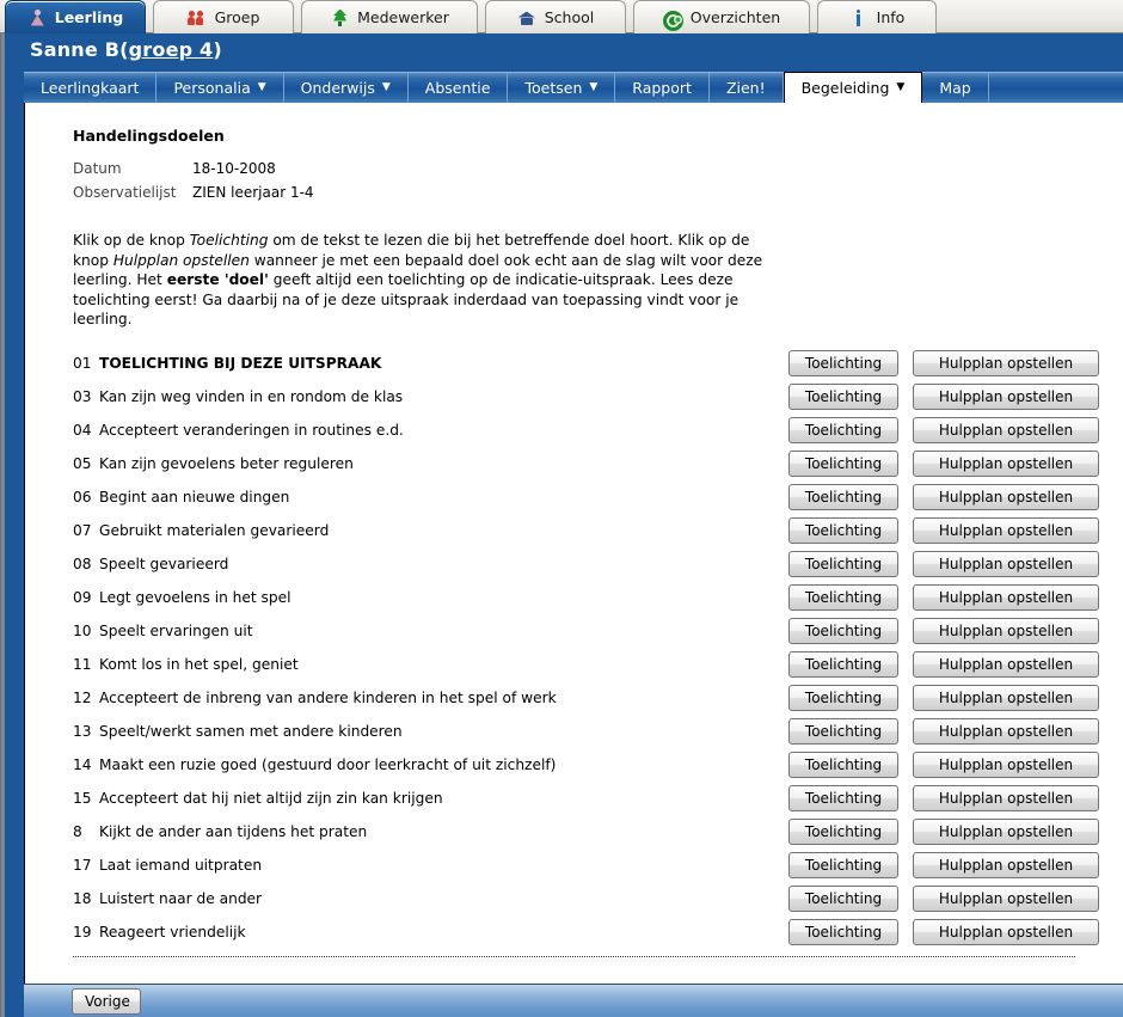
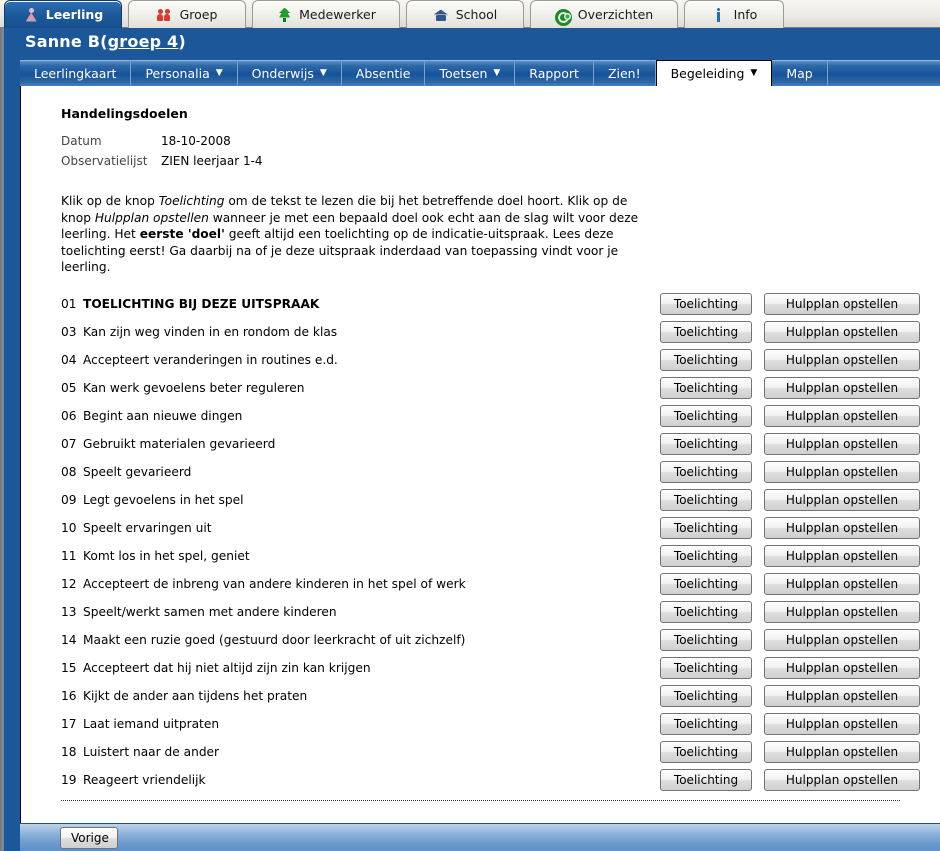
  Leerling
  Groep
  Medewerker
  School
  Overzichten
  Info
  Sanne B(groep 4)
  Leerlingkaart
  Personalia
  ▼
  Onderwijs
  ▼
  Absentie
  Toetsen
  ▼
  Rapport
  Zien!
  Begeleiding
  ▼
  Map
  Handelingsdoelen
  Datum
  18-10-2008
  Observatielijst
  ZIEN leerjaar 1-4
  Klik op de knop Toelichting om de tekst te lezen die bij het betreffende doel hoort. Klik op de knop Hulpplan opstellen wanneer je met een bepaald doel ook echt aan de slag wilt voor deze leerling. Het eerste 'doel' geeft altijd een toelichting op de indicatie-uitspraak. Lees deze toelichting eerst! Ga daarbij na of je deze uitspraak inderdaad van toepassing vindt voor je leerling.
  01
  TOELICHTING BIJ DEZE UITSPRAAK
  Toelichting
  Hulpplan opstellen
  03
  Kan zijn weg vinden in en rondom de klas
  Toelichting
  Hulpplan opstellen
  04
  Accepteert veranderingen in routines e.d.
  Toelichting
  Hulpplan opstellen
  05
- Kan zijn gevoelens beter reguleren
+ Kan werk gevoelens beter reguleren
  Toelichting
  Hulpplan opstellen
  06
  Begint aan nieuwe dingen
  Toelichting
  Hulpplan opstellen
  07
  Gebruikt materialen gevarieerd
  Toelichting
  Hulpplan opstellen
  08
  Speelt gevarieerd
  Toelichting
  Hulpplan opstellen
  09
  Legt gevoelens in het spel
  Toelichting
  Hulpplan opstellen
  10
  Speelt ervaringen uit
  Toelichting
  Hulpplan opstellen
  11
  Komt los in het spel, geniet
  Toelichting
  Hulpplan opstellen
  12
  Accepteert de inbreng van andere kinderen in het spel of werk
  Toelichting
  Hulpplan opstellen
  13
  Speelt/werkt samen met andere kinderen
  Toelichting
  Hulpplan opstellen
  14
  Maakt een ruzie goed (gestuurd door leerkracht of uit zichzelf)
  Toelichting
  Hulpplan opstellen
  15
  Accepteert dat hij niet altijd zijn zin kan krijgen
  Toelichting
  Hulpplan opstellen
- 8
+ 16
  Kijkt de ander aan tijdens het praten
  Toelichting
  Hulpplan opstellen
  17
  Laat iemand uitpraten
  Toelichting
  Hulpplan opstellen
  18
  Luistert naar de ander
  Toelichting
  Hulpplan opstellen
  19
  Reageert vriendelijk
  Toelichting
  Hulpplan opstellen
  Vorige
